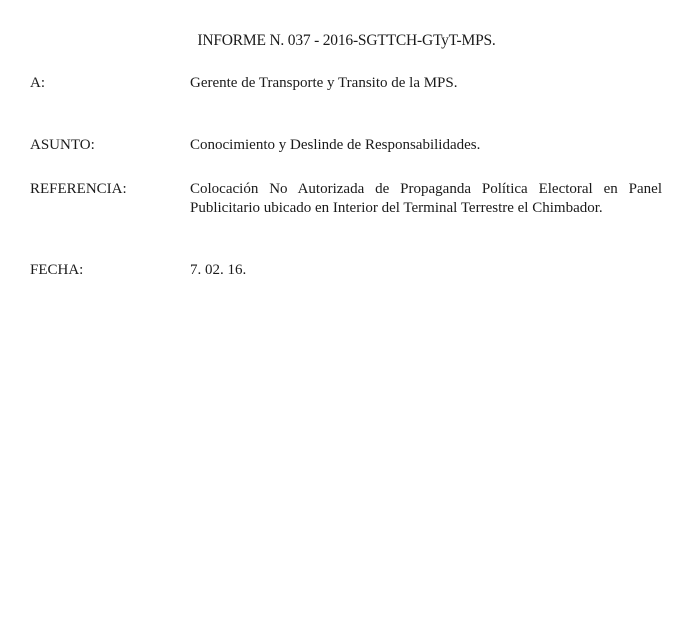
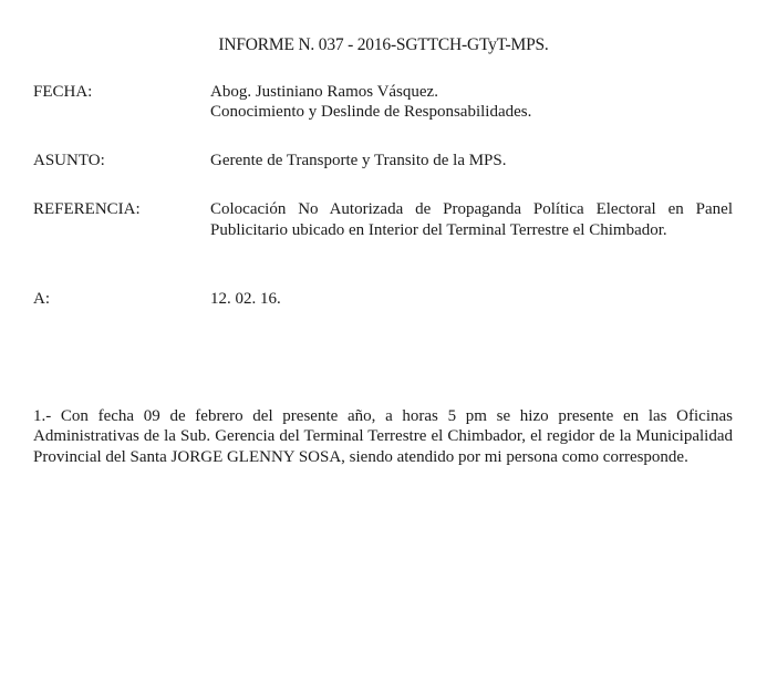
  INFORME N. 037 - 2016-SGTTCH-GTyT-MPS.
- A:
+ FECHA:
+ Abog. Justiniano Ramos Vásquez.
- Gerente de Transporte y Transito de la MPS.
+ Conocimiento y Deslinde de Responsabilidades.
  ASUNTO:
- Conocimiento y Deslinde de Responsabilidades.
+ Gerente de Transporte y Transito de la MPS.
  REFERENCIA:
  Colocación No Autorizada de Propaganda Política Electoral en Panel Publicitario ubicado en Interior del Terminal Terrestre el Chimbador.
- FECHA:
+ A:
- 7. 02. 16.
+ 12. 02. 16.
+ 1.- Con fecha 09 de febrero del presente año, a horas 5 pm se hizo presente en las Oficinas Administrativas de la Sub. Gerencia del Terminal Terrestre el Chimbador, el regidor de la Municipalidad Provincial del Santa JORGE GLENNY SOSA, siendo atendido por mi persona como corresponde.
